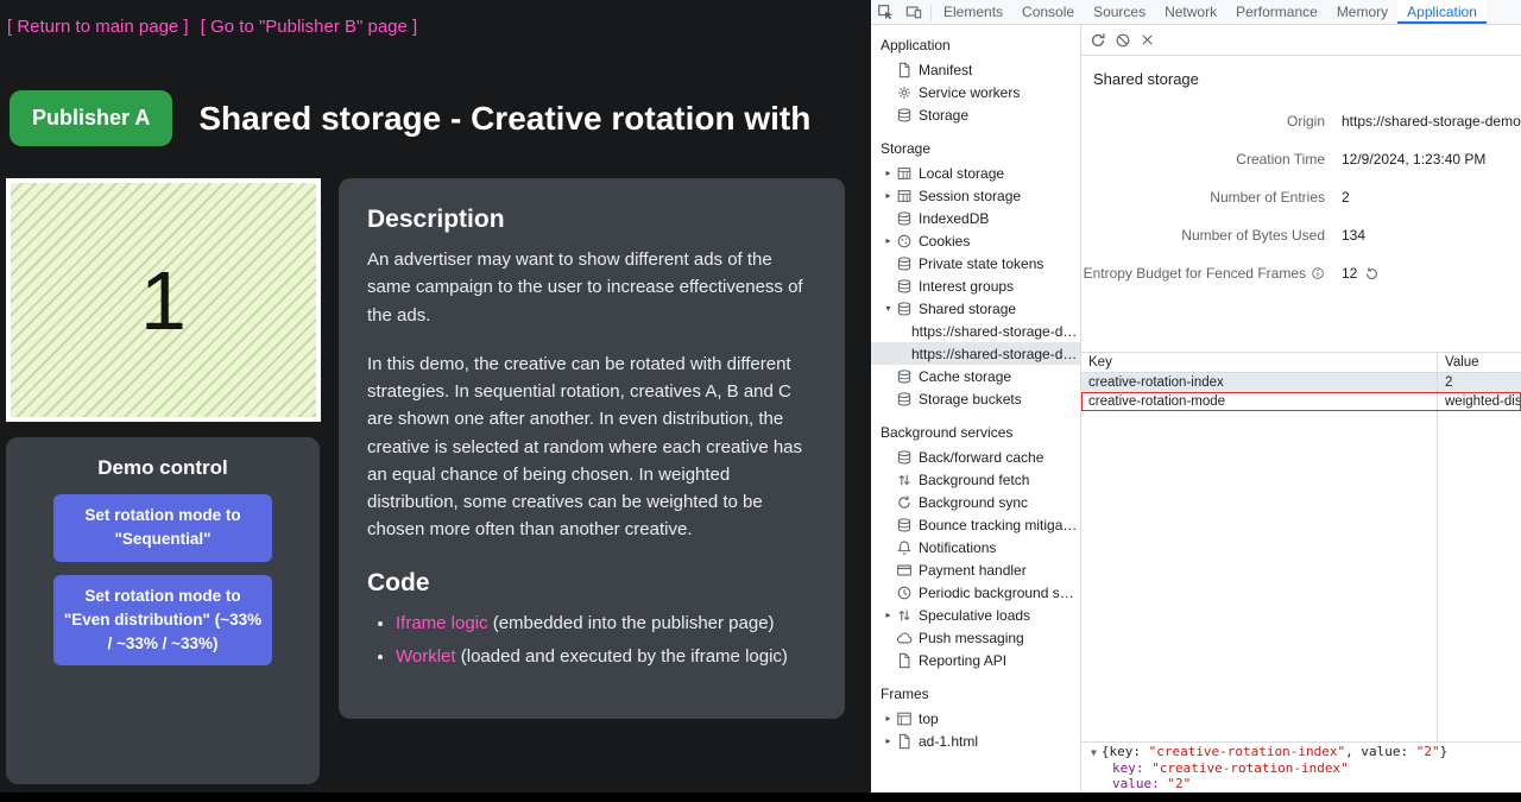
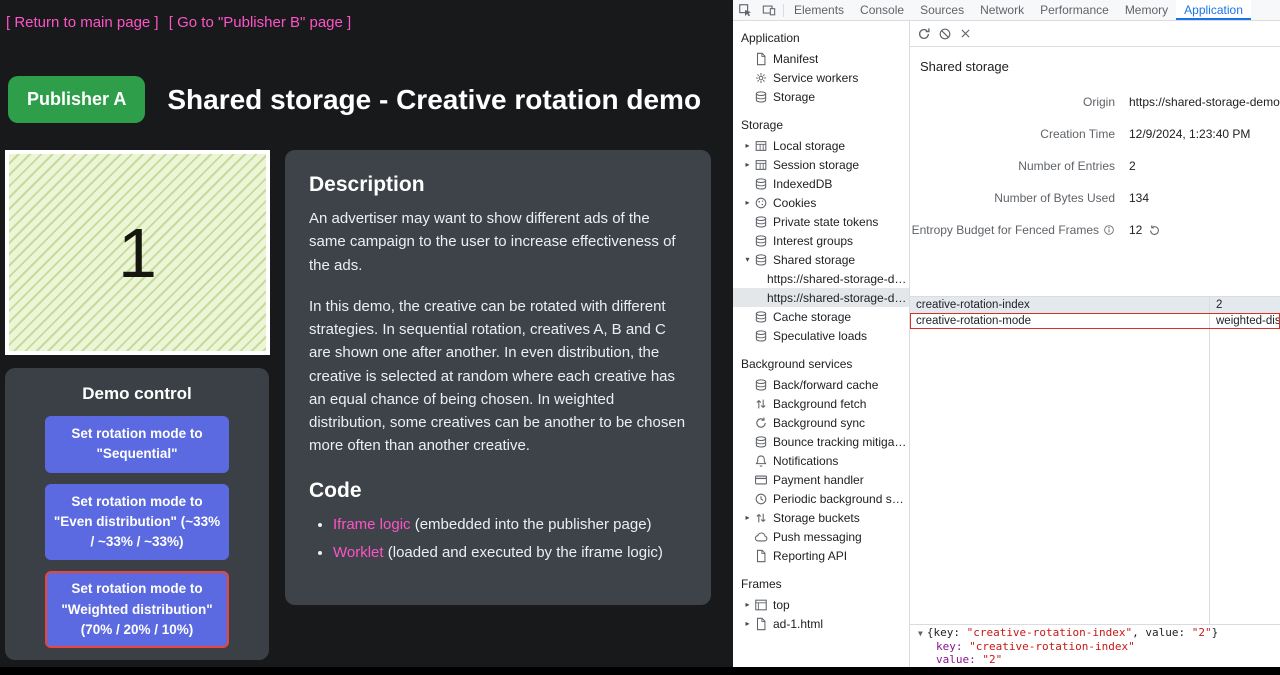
  [ Return to main page ] [ Go to "Publisher B" page ]
  Publisher A
- Shared storage - Creative rotation with
+ Shared storage - Creative rotation demo
  1
  Demo control
  Set rotation mode to "Sequential"
  Set rotation mode to "Even distribution" (~33% / ~33% / ~33%)
+ Set rotation mode to "Weighted distribution" (70% / 20% / 10%)
  Description
  An advertiser may want to show different ads of the same campaign to the user to increase effectiveness of the ads.
- In this demo, the creative can be rotated with different strategies. In sequential rotation, creatives A, B and C are shown one after another. In even distribution, the creative is selected at random where each creative has an equal chance of being chosen. In weighted distribution, some creatives can be weighted to be chosen more often than another creative.
+ In this demo, the creative can be rotated with different strategies. In sequential rotation, creatives A, B and C are shown one after another. In even distribution, the creative is selected at random where each creative has an equal chance of being chosen. In weighted distribution, some creatives can be another to be chosen more often than another creative.
  Code
  Iframe logic (embedded into the publisher page)
  Worklet (loaded and executed by the iframe logic)
  Elements
  Console
  Sources
  Network
  Performance
  Memory
  Application
  Application
  Manifest
  Service workers
  Storage
  Storage
  ▸
  Local storage
  ▸
  Session storage
  IndexedDB
  ▸
  Cookies
  Private state tokens
  Interest groups
  ▾
  Shared storage
  https://shared-storage-d…
  https://shared-storage-d…
  Cache storage
- Storage buckets
+ Speculative loads
  Background services
  Back/forward cache
  Background fetch
  Background sync
  Bounce tracking mitiga…
  Notifications
  Payment handler
  Periodic background s…
  ▸
- Speculative loads
+ Storage buckets
  Push messaging
  Reporting API
  Frames
  ▸
  top
  ▸
  ad-1.html
  Shared storage
  Origin
  https://shared-storage-demo
  Creation Time
  12/9/2024, 1:23:40 PM
  Number of Entries
  2
  Number of Bytes Used
  134
  Entropy Budget for Fenced Frames
  12
- Key
- Value
  creative-rotation-index
  2
  creative-rotation-mode
  ▼ {key: "creative-rotation-index", value: "2"}
  key: "creative-rotation-index"
  value: "2"
